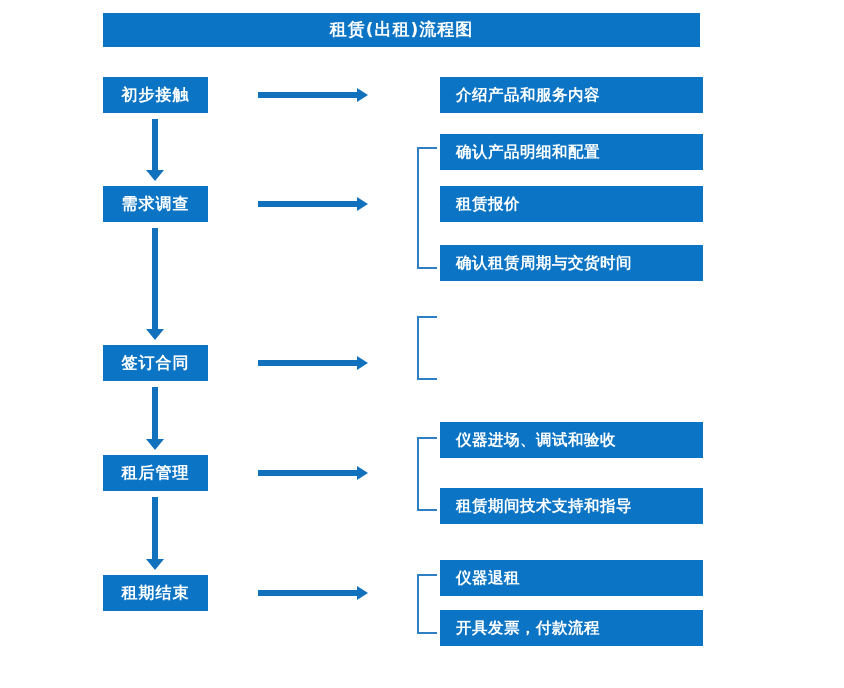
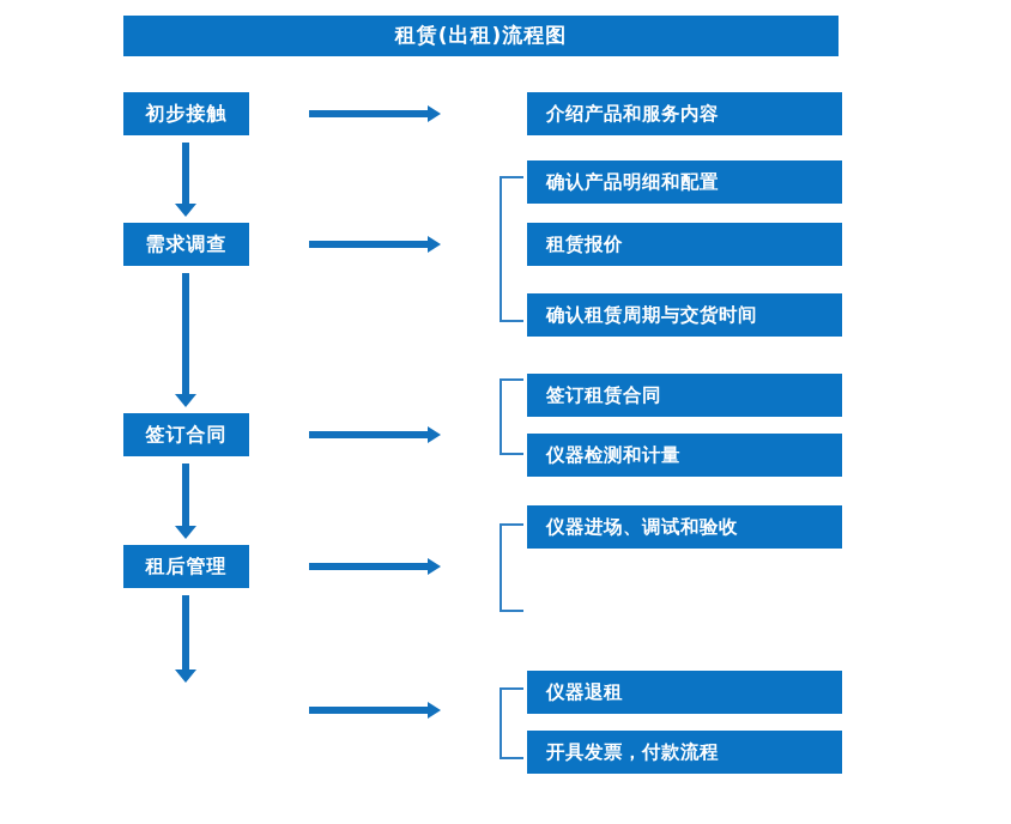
  租赁(出租)流程图
  初步接触
  需求调查
  签订合同
  租后管理
- 租期结束
  介绍产品和服务内容
  确认产品明细和配置
  租赁报价
  确认租赁周期与交货时间
+ 签订租赁合同
+ 仪器检测和计量
  仪器进场、调试和验收
- 租赁期间技术支持和指导
  仪器退租
  开具发票，付款流程
